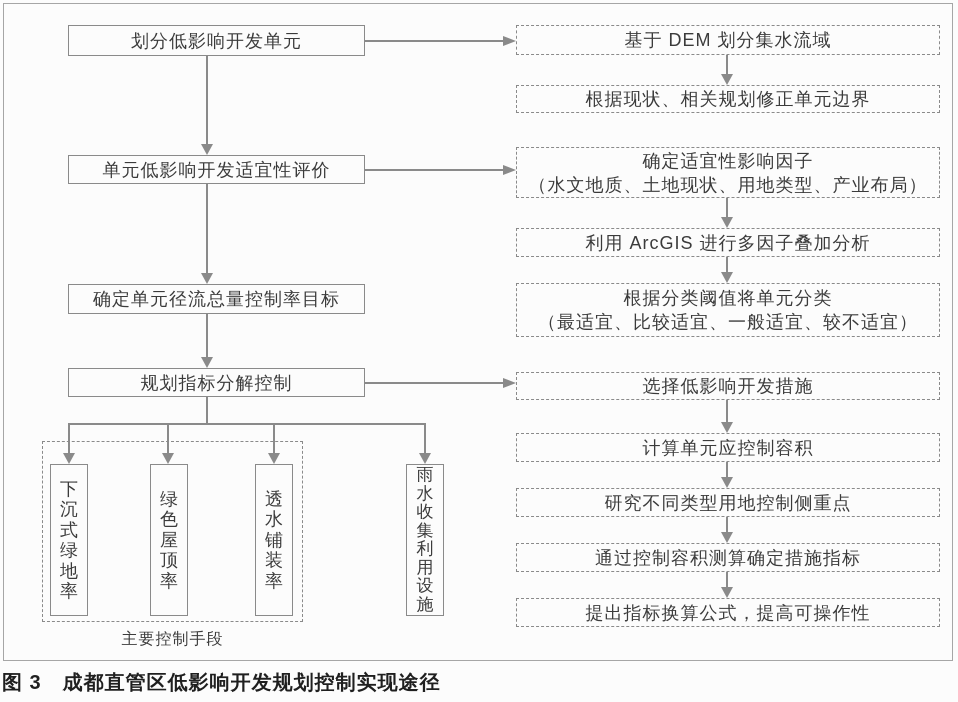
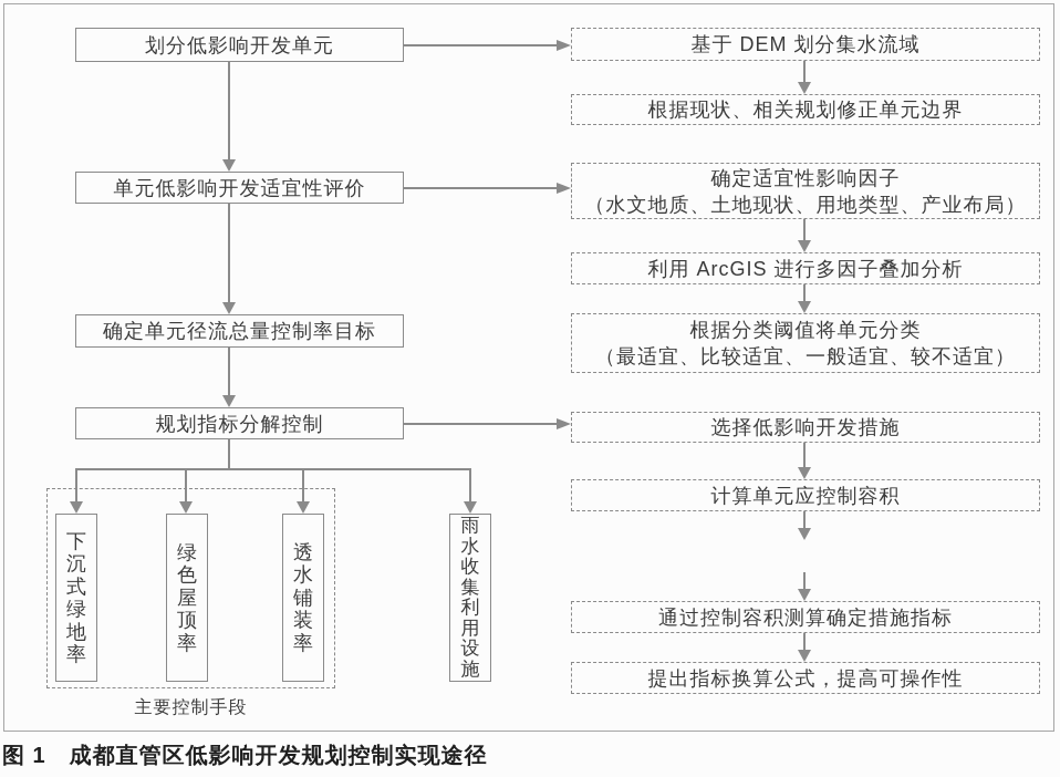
  划分低影响开发单元
  单元低影响开发适宜性评价
  确定单元径流总量控制率目标
  规划指标分解控制
  基于 DEM 划分集水流域
  根据现状、相关规划修正单元边界
  确定适宜性影响因子
  （水文地质、土地现状、用地类型、产业布局）
  利用 ArcGIS 进行多因子叠加分析
  根据分类阈值将单元分类
  （最适宜、比较适宜、一般适宜、较不适宜）
  选择低影响开发措施
  计算单元应控制容积
- 研究不同类型用地控制侧重点
  通过控制容积测算确定措施指标
  提出指标换算公式，提高可操作性
  下沉式绿地率
  绿色屋顶率
  透水铺装率
  雨水收集利用设施
  主要控制手段
- 图 3 成都直管区低影响开发规划控制实现途径
+ 图 1 成都直管区低影响开发规划控制实现途径
